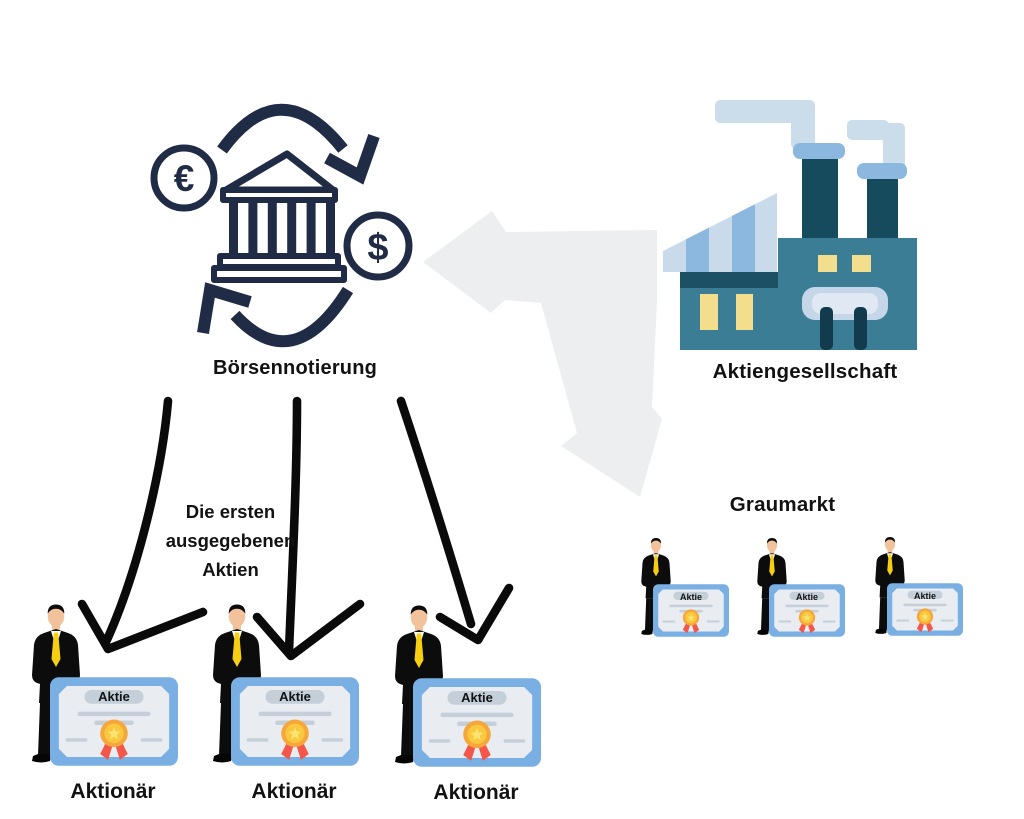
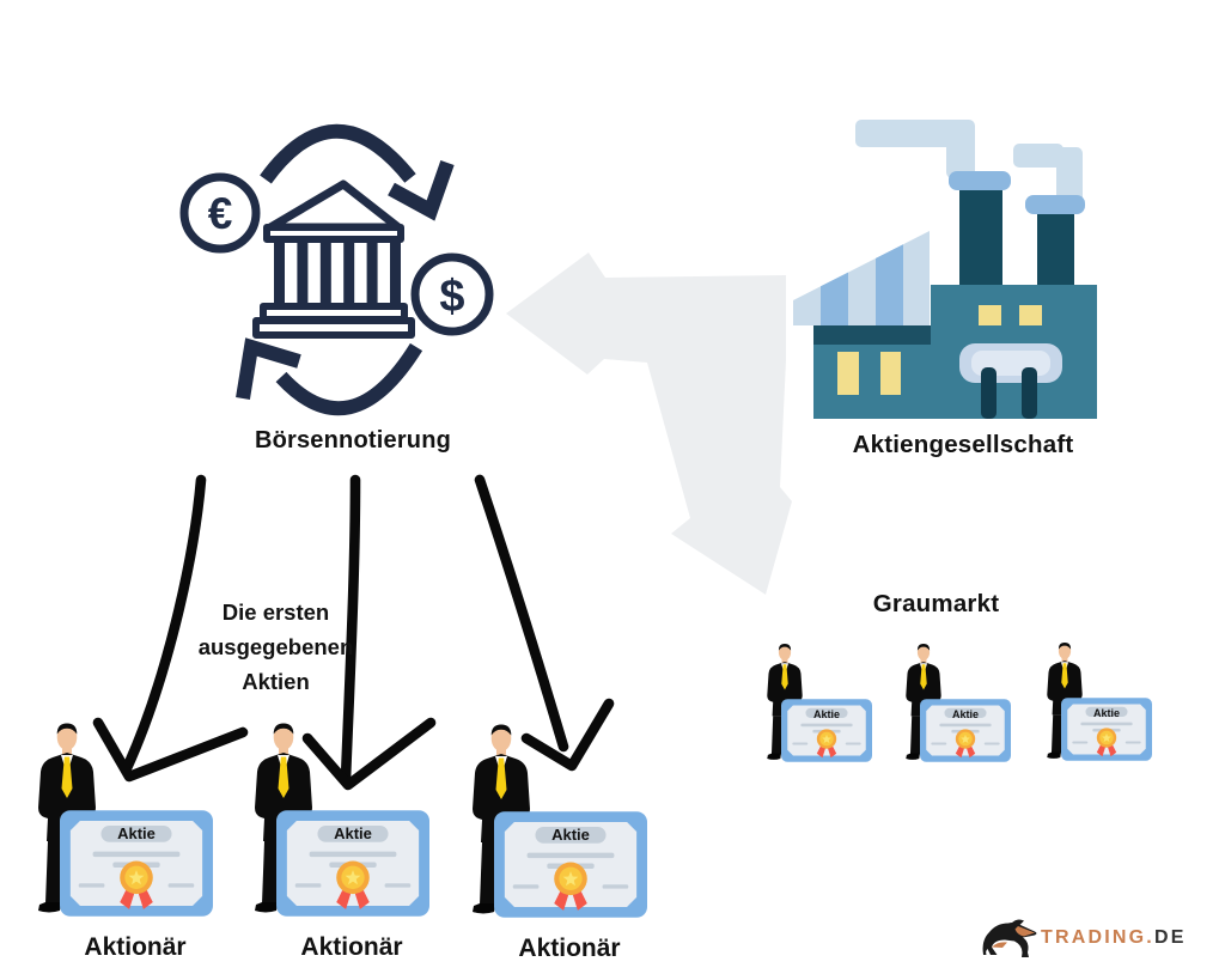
  €
  $
  Börsennotierung
  Aktiengesellschaft
  Die ersten ausgegebenen Aktien
  Graumarkt
  Aktie
  Aktionär
  Aktie
  Aktionär
  Aktie
  Aktionär
  Aktie
  Aktie
  Aktie
+ TRADING.
+ DE
